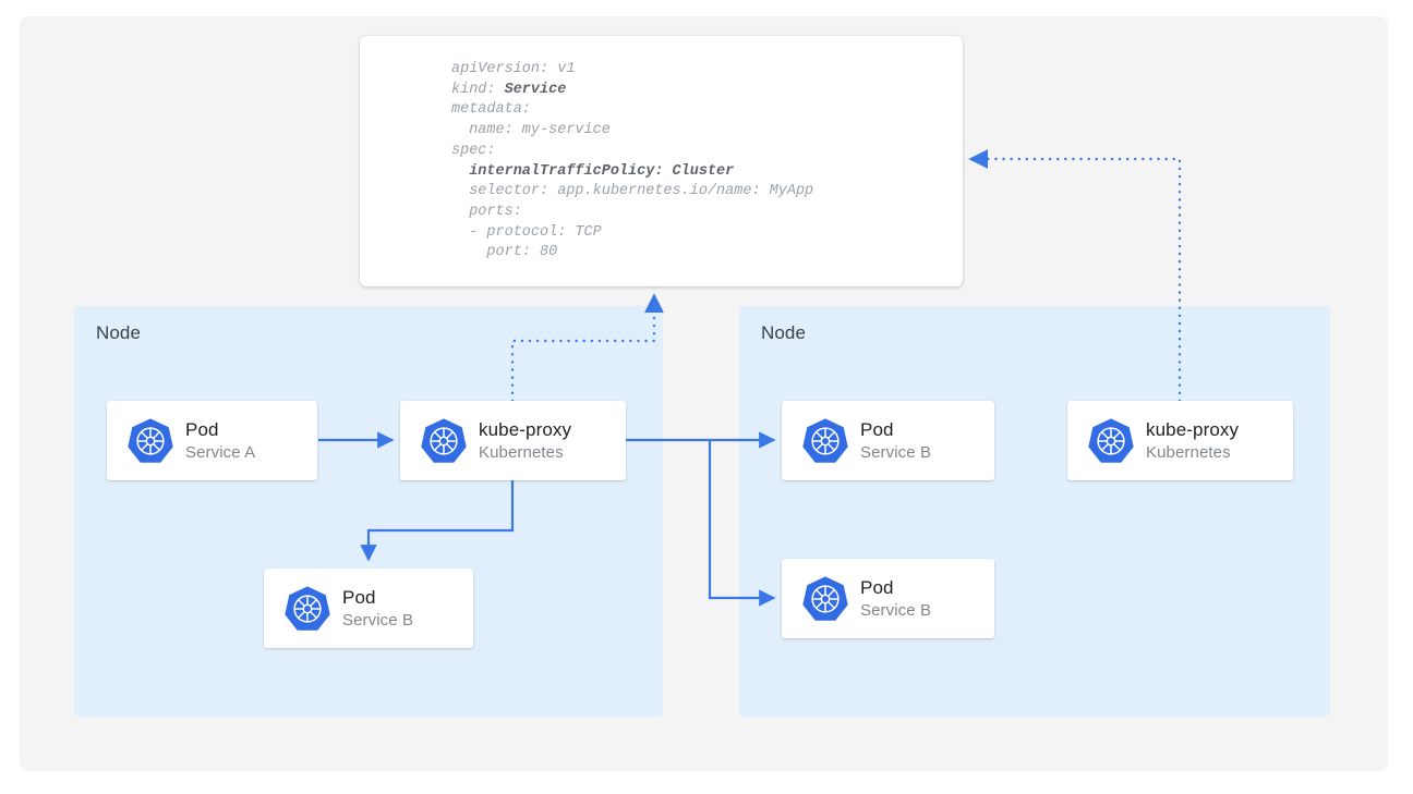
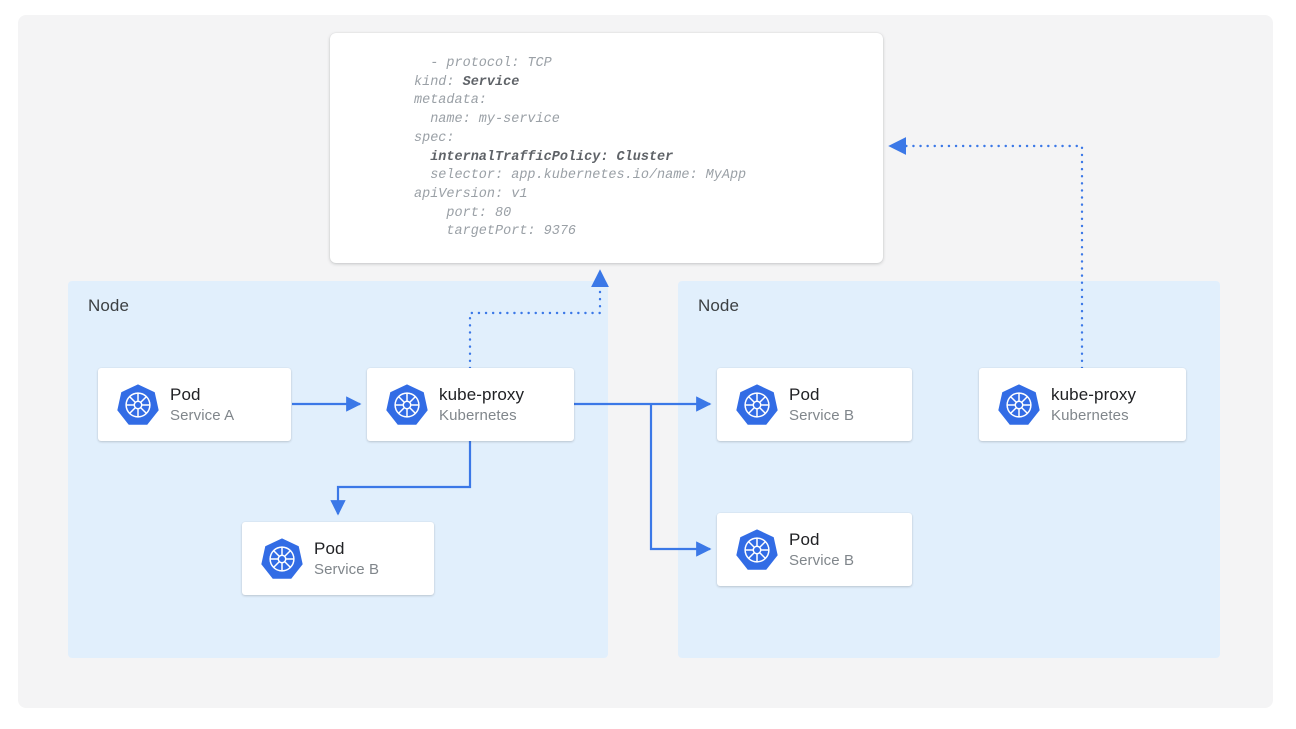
  Node
  Node
- apiVersion: v1
+ - protocol: TCP
  kind: Service
  metadata:
  name: my-service
  spec:
  internalTrafficPolicy: Cluster
  selector: app.kubernetes.io/name: MyApp
- ports:
- - protocol: TCP
+ apiVersion: v1
  port: 80
+ targetPort: 9376
  Pod
  Service A
  kube-proxy
  Kubernetes
  Pod
  Service B
  Pod
  Service B
  Pod
  Service B
  kube-proxy
  Kubernetes
